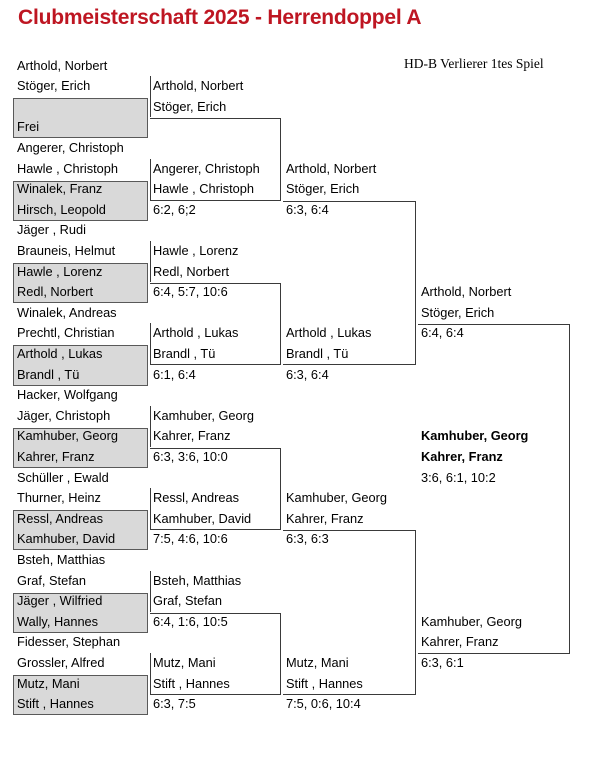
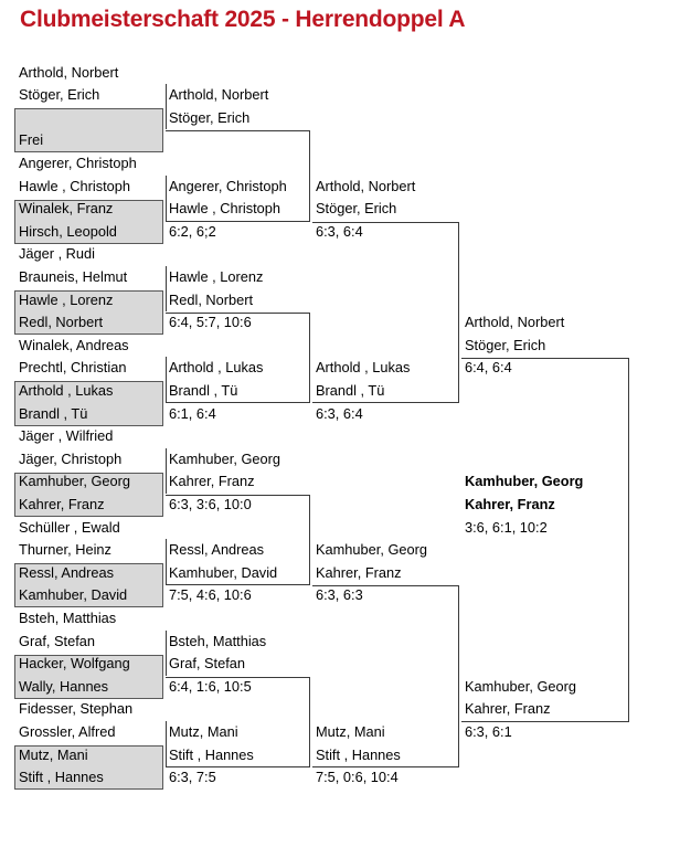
  Clubmeisterschaft 2025 - Herrendoppel A
- HD-B Verlierer 1tes Spiel
  Arthold, Norbert
  Stöger, Erich
  Frei
  Angerer, Christoph
  Hawle , Christoph
  Winalek, Franz
  Hirsch, Leopold
  Jäger , Rudi
  Brauneis, Helmut
  Hawle , Lorenz
  Redl, Norbert
  Winalek, Andreas
  Prechtl, Christian
  Arthold , Lukas
  Brandl , Tü
- Hacker, Wolfgang
+ Jäger , Wilfried
  Jäger, Christoph
  Kamhuber, Georg
  Kahrer, Franz
  Schüller , Ewald
  Thurner, Heinz
  Ressl, Andreas
  Kamhuber, David
  Bsteh, Matthias
  Graf, Stefan
- Jäger , Wilfried
+ Hacker, Wolfgang
  Wally, Hannes
  Fidesser, Stephan
  Grossler, Alfred
  Mutz, Mani
  Stift , Hannes
  Arthold, Norbert
  Stöger, Erich
  Angerer, Christoph
  Hawle , Christoph
  6:2, 6;2
  Hawle , Lorenz
  Redl, Norbert
  6:4, 5:7, 10:6
  Arthold , Lukas
  Brandl , Tü
  6:1, 6:4
  Kamhuber, Georg
  Kahrer, Franz
  6:3, 3:6, 10:0
  Ressl, Andreas
  Kamhuber, David
  7:5, 4:6, 10:6
  Bsteh, Matthias
  Graf, Stefan
  6:4, 1:6, 10:5
  Mutz, Mani
  Stift , Hannes
  6:3, 7:5
  Arthold, Norbert
  Stöger, Erich
  6:3, 6:4
  Arthold , Lukas
  Brandl , Tü
  6:3, 6:4
  Kamhuber, Georg
  Kahrer, Franz
  6:3, 6:3
  Mutz, Mani
  Stift , Hannes
  7:5, 0:6, 10:4
  Arthold, Norbert
  Stöger, Erich
  6:4, 6:4
  Kamhuber, Georg
  Kahrer, Franz
  6:3, 6:1
  Kamhuber, Georg
  Kahrer, Franz
  3:6, 6:1, 10:2
